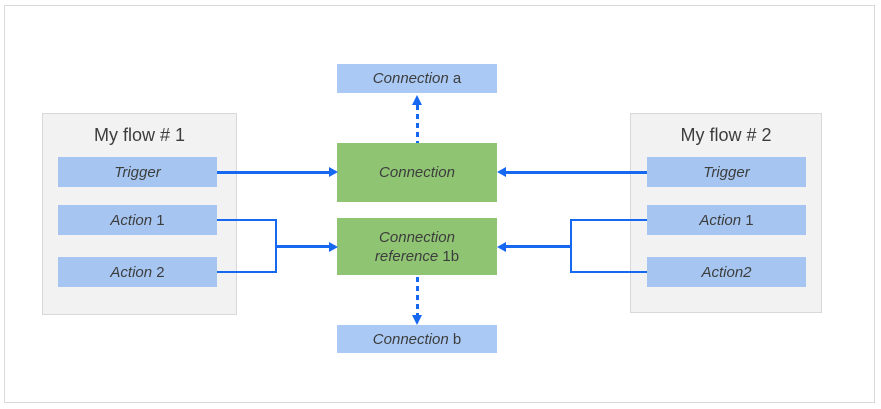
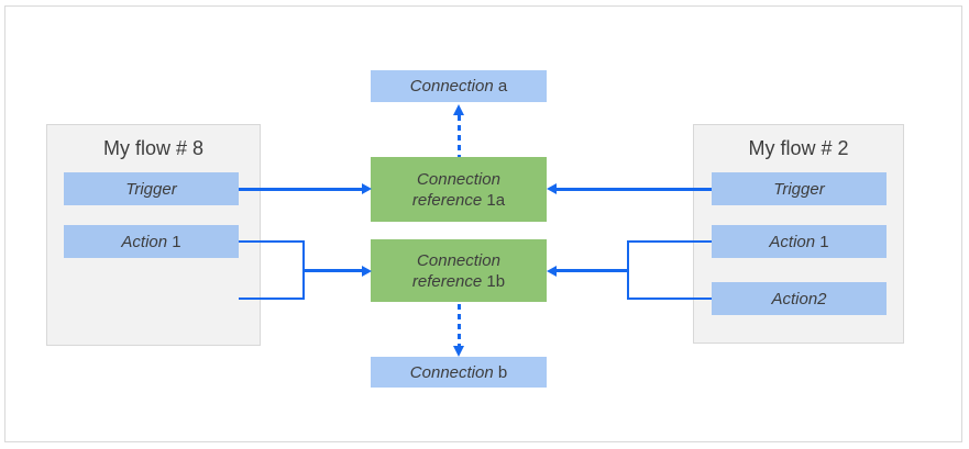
- My flow # 1
+ My flow # 8
  Trigger
  Action 1
- Action 2
  My flow # 2
  Trigger
  Action 1
  Action2
  Connection a
  Connection
+ reference 1a
  Connection
  reference 1b
  Connection b
